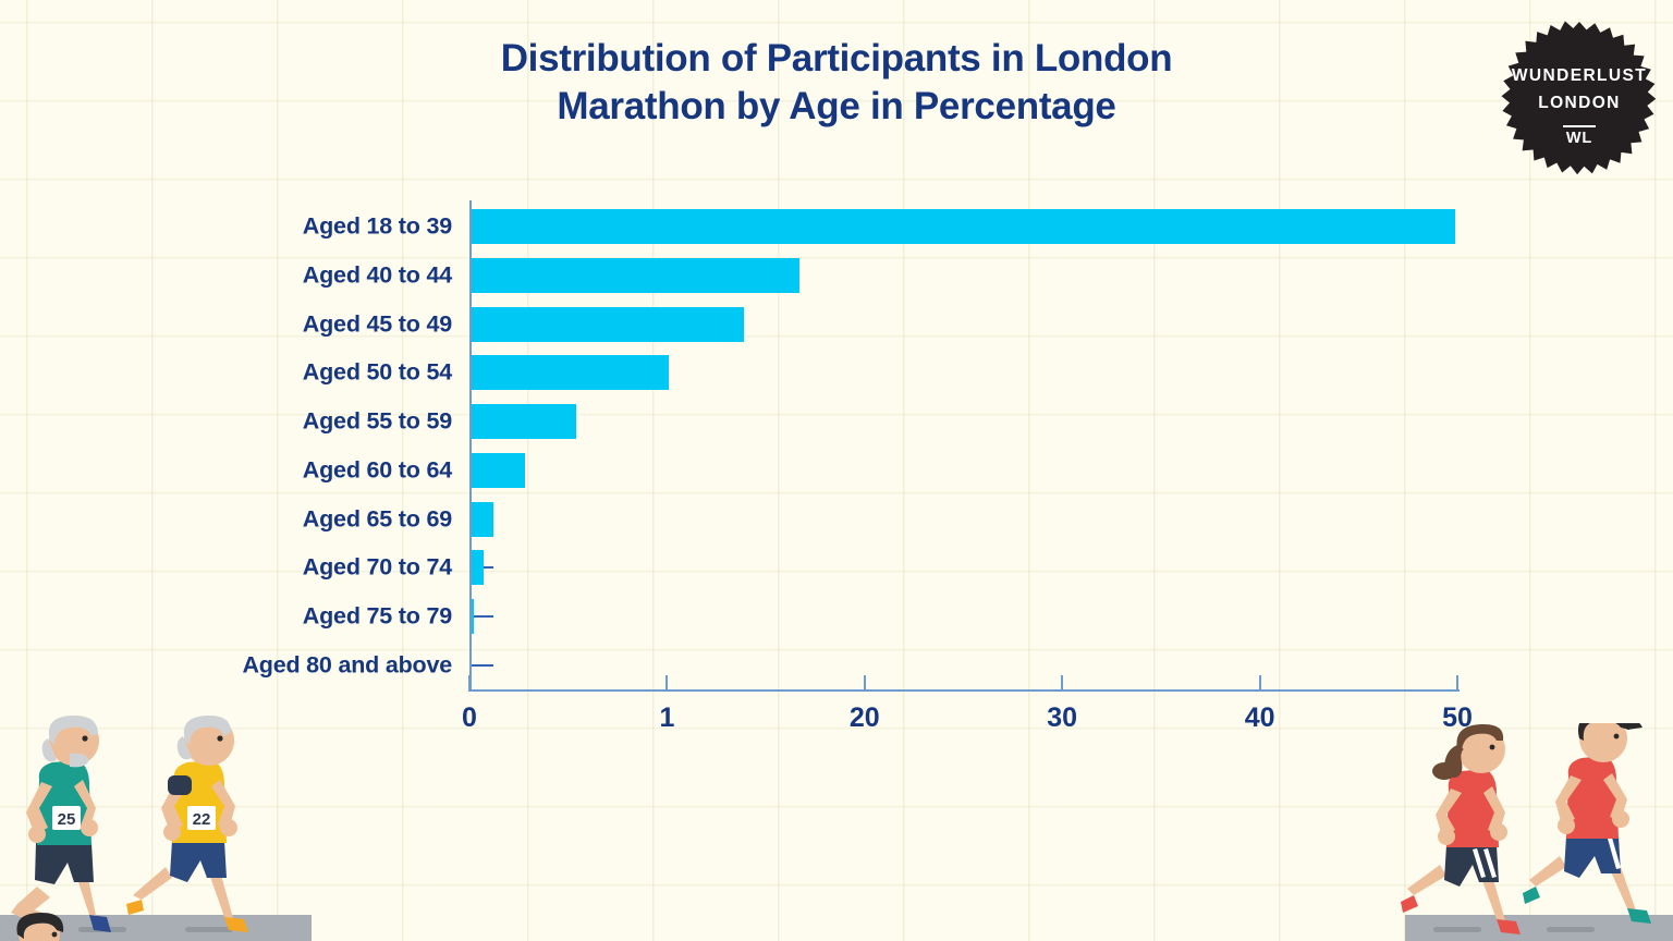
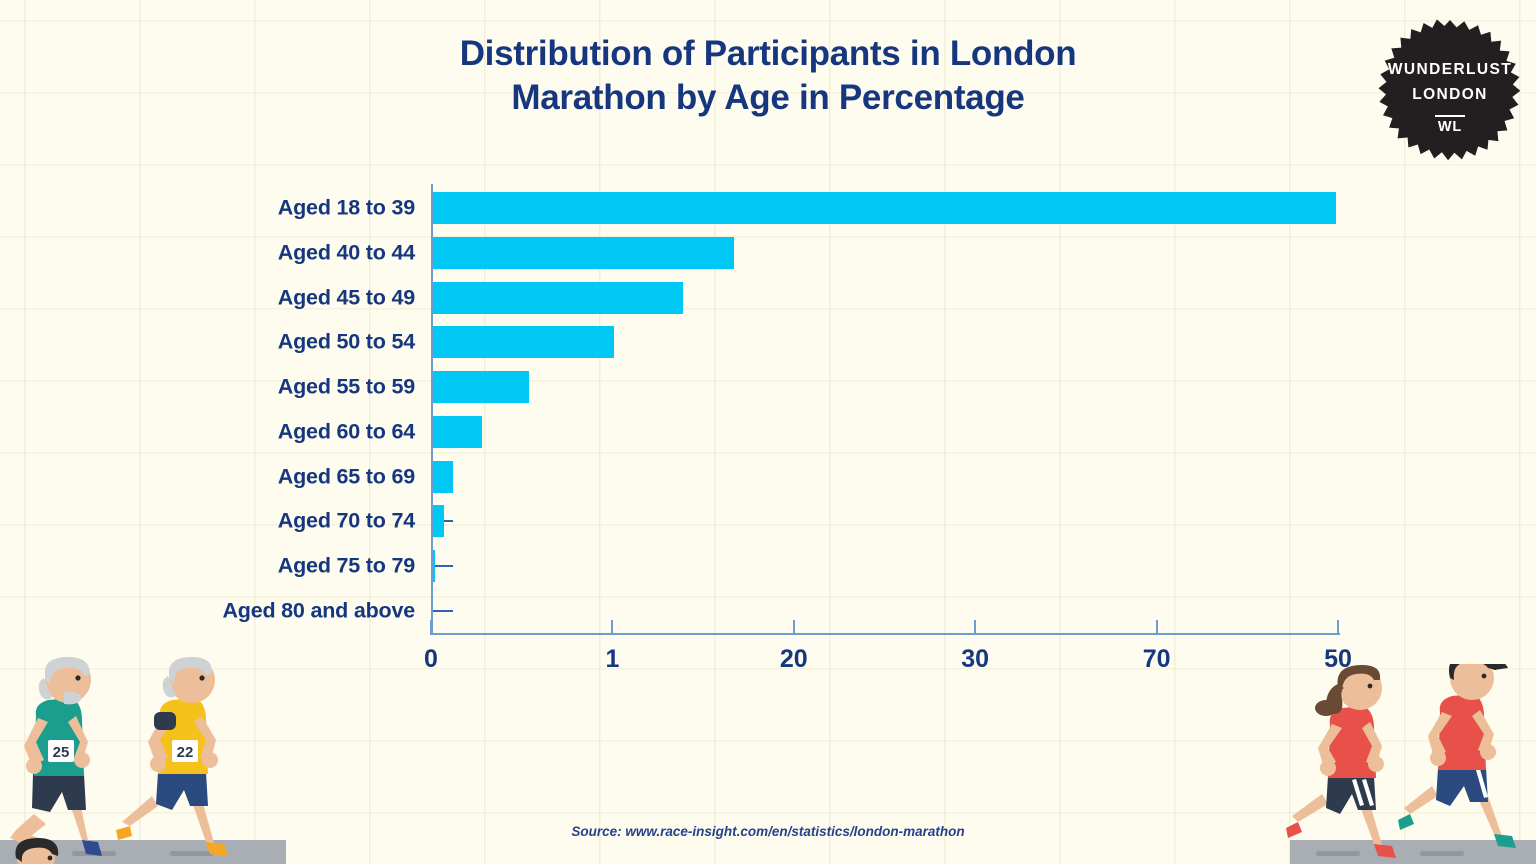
  Distribution of Participants in London
  Marathon by Age in Percentage
  WUNDERLUST
  LONDON
  WL
  Aged 18 to 39
  Aged 40 to 44
  Aged 45 to 49
  Aged 50 to 54
  Aged 55 to 59
  Aged 60 to 64
  Aged 65 to 69
  Aged 70 to 74
  Aged 75 to 79
  Aged 80 and above
  0
  1
  20
  30
- 40
+ 70
  50
+ Source: www.race-insight.com/en/statistics/london-marathon
  25
  22
